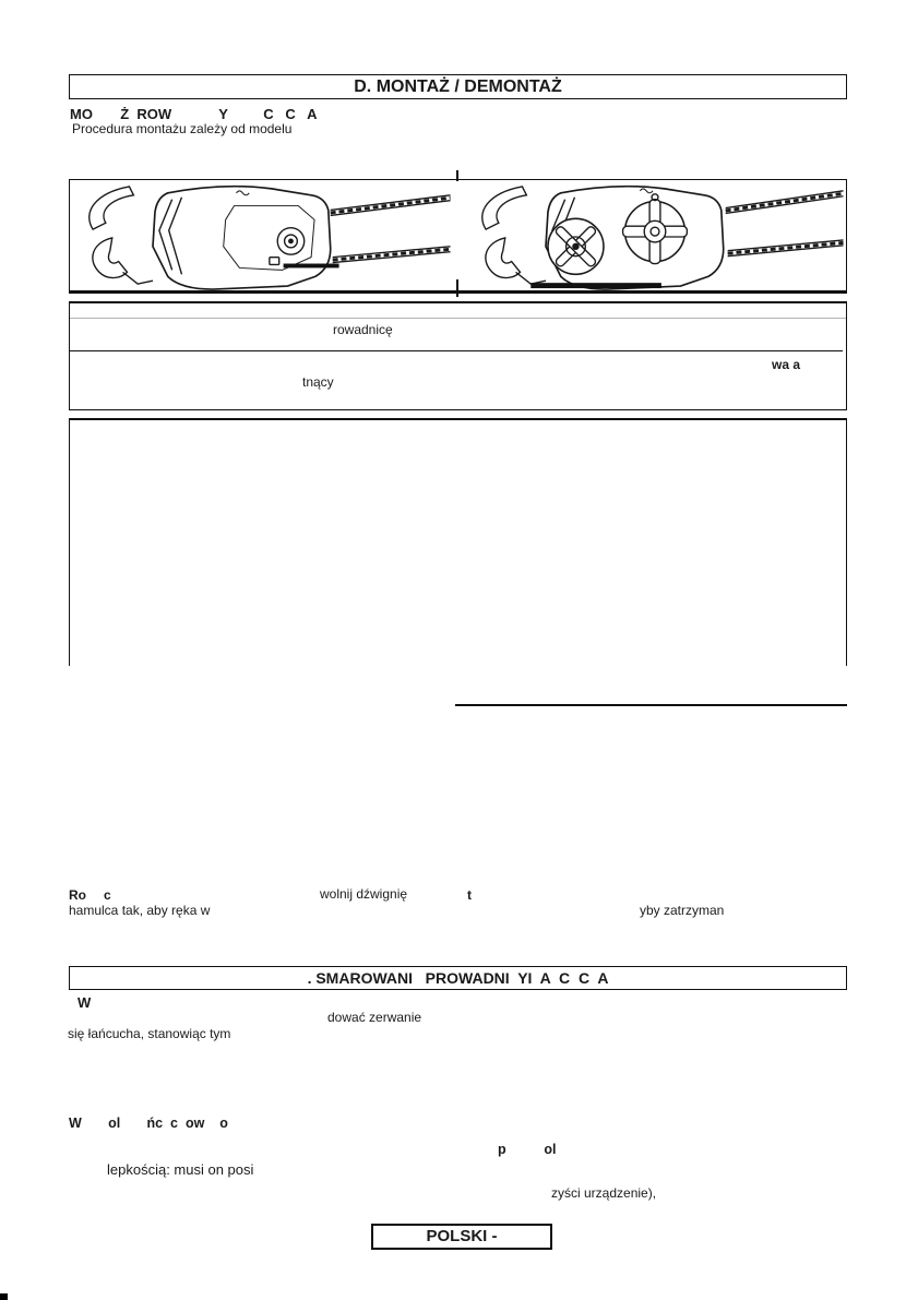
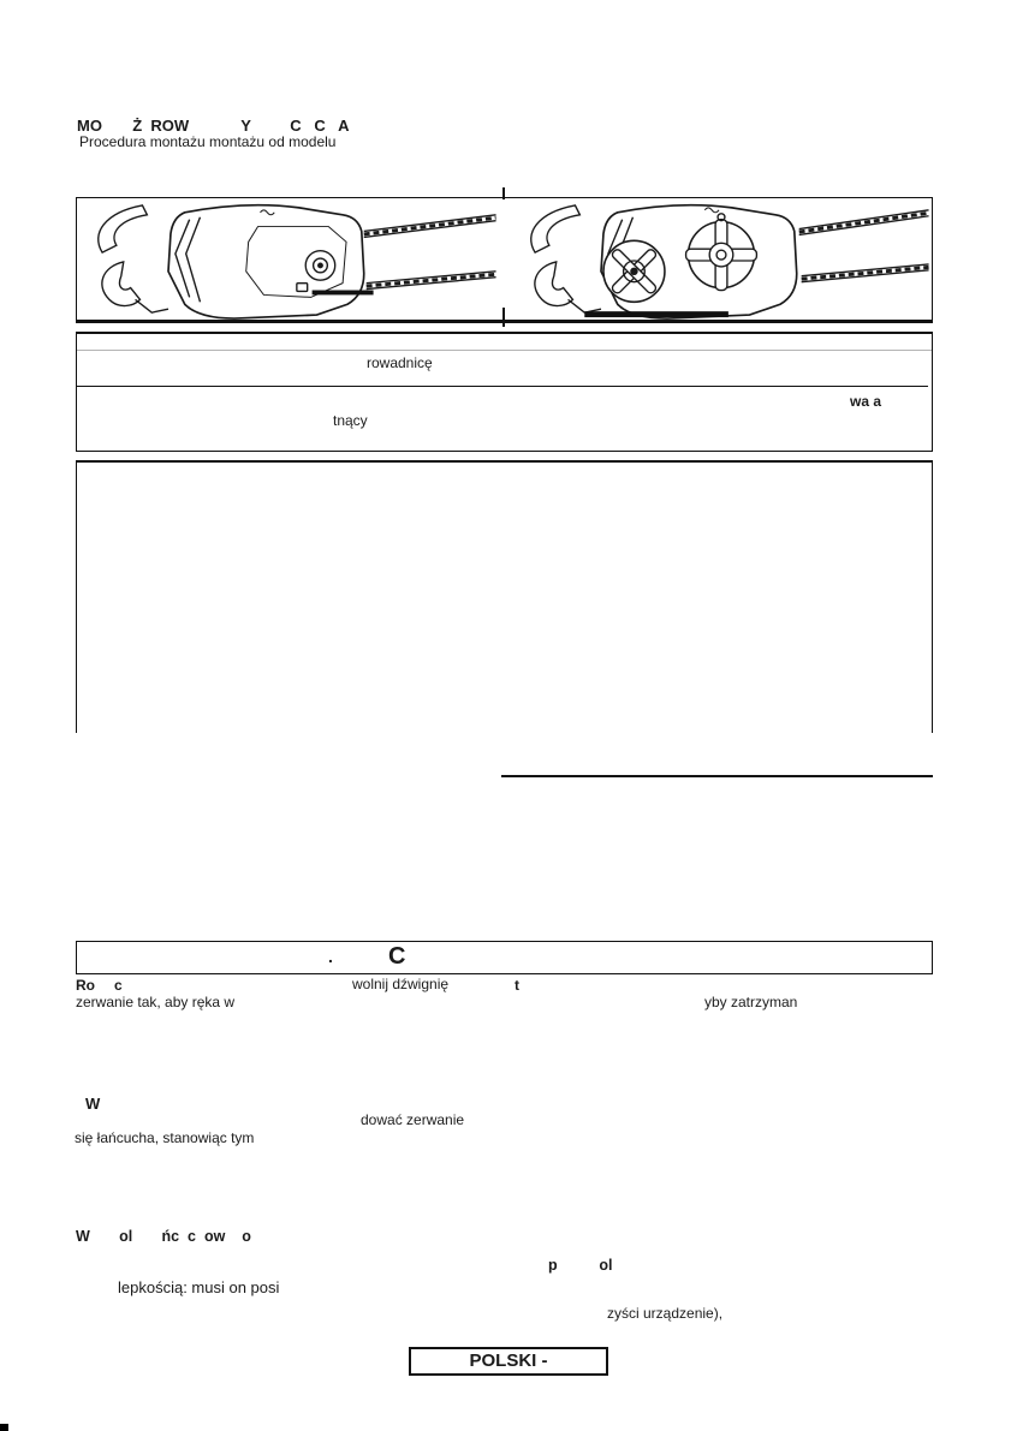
- D. MONTAŻ / DEMONTAŻ
  MO Ż ROW Y C C A
- Procedura montażu zależy od modelu
+ Procedura montażu montażu od modelu
  rowadnicę
  wa a
  tnący
+ .
+ C
  Ro
  c
  wolnij dźwignię
  t
- hamulca tak, aby ręka w
+ zerwanie tak, aby ręka w
  yby zatrzyman
- . SMAROWANI PROWADNI YI A C C A
  W
  dować zerwanie
  się łańcucha, stanowiąc tym
  W ol ńc c ow o
  p ol
  lepkością: musi on posi
  zyści urządzenie),
  POLSKI -
